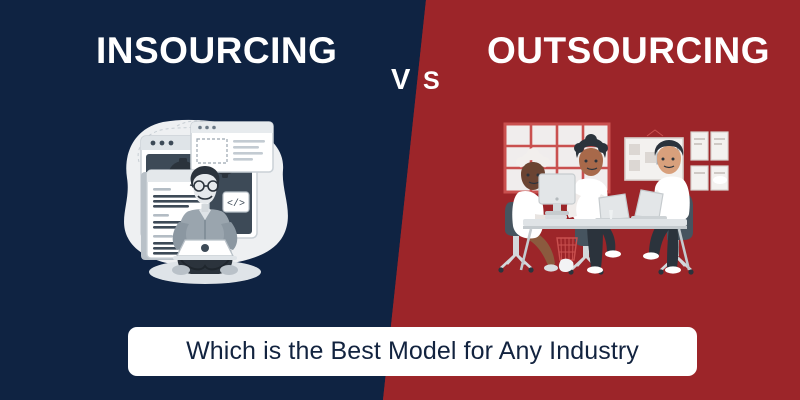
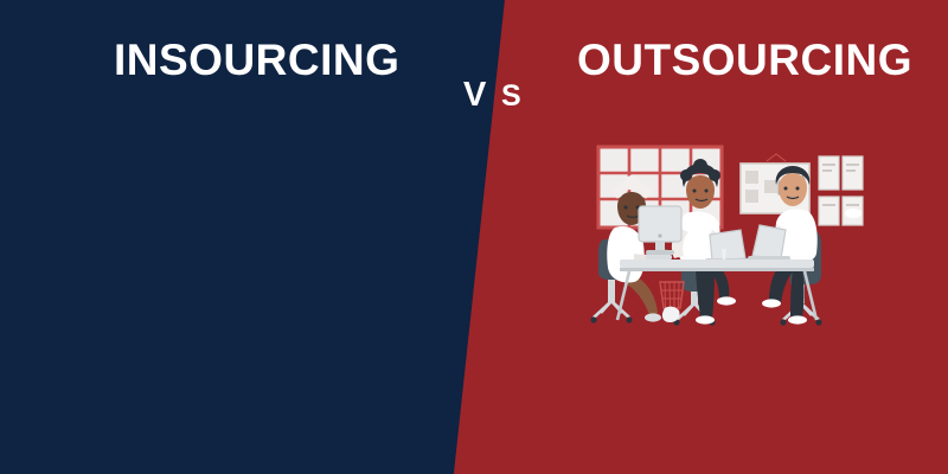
  INSOURCING
  V
  S
  OUTSOURCING
- </>
- Which is the Best Model for Any Industry
